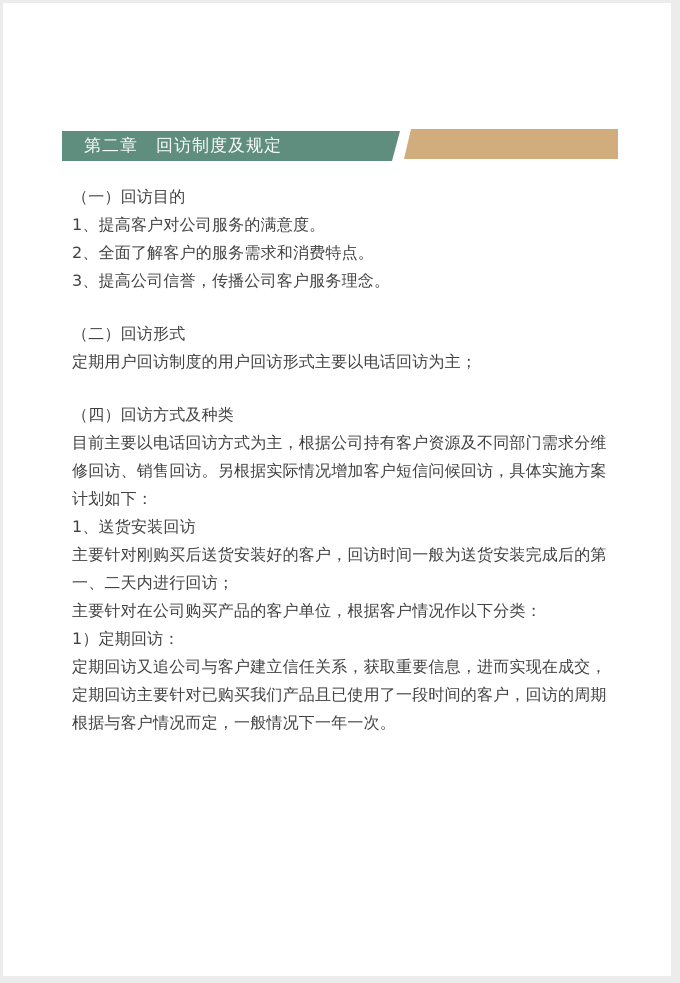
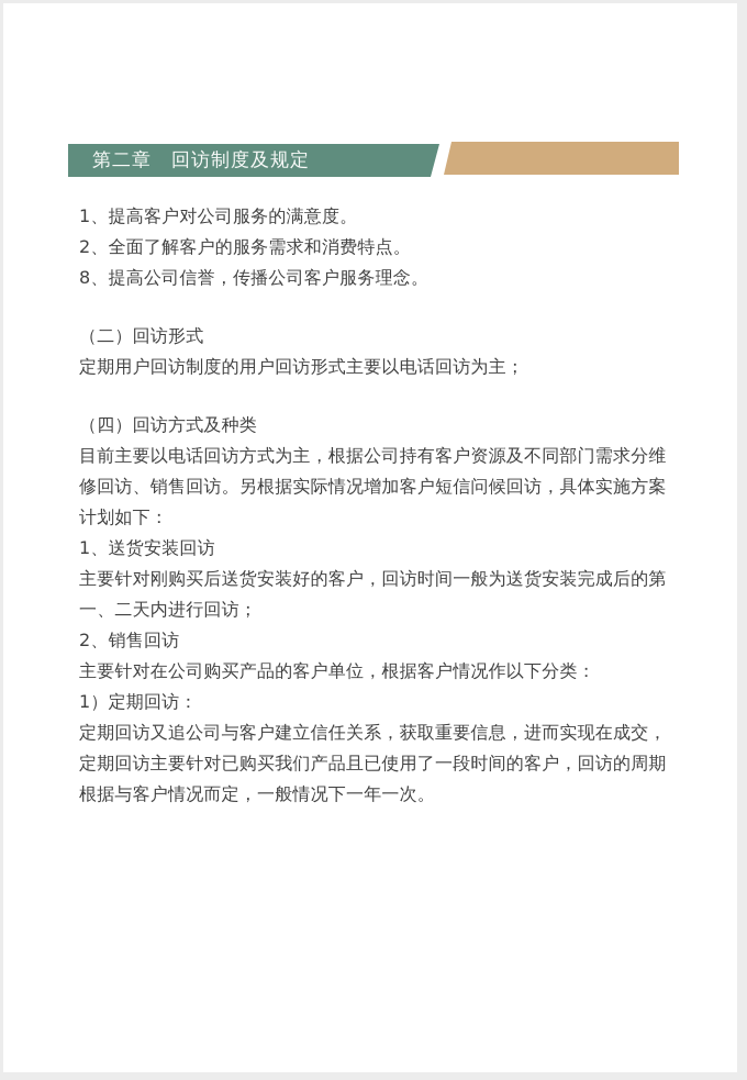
  第二章 回访制度及规定
- （一）回访目的
  1、提高客户对公司服务的满意度。
  2、全面了解客户的服务需求和消费特点。
- 3、提高公司信誉，传播公司客户服务理念。
+ 8、提高公司信誉，传播公司客户服务理念。
  （二）回访形式
  定期用户回访制度的用户回访形式主要以电话回访为主；
  （四）回访方式及种类
  目前主要以电话回访方式为主，根据公司持有客户资源及不同部门需求分维
  修回访、销售回访。另根据实际情况增加客户短信问候回访，具体实施方案
  计划如下：
  1、送货安装回访
  主要针对刚购买后送货安装好的客户，回访时间一般为送货安装完成后的第
  一、二天内进行回访；
+ 2、销售回访
  主要针对在公司购买产品的客户单位，根据客户情况作以下分类：
  1）定期回访：
  定期回访又追公司与客户建立信任关系，获取重要信息，进而实现在成交，
  定期回访主要针对已购买我们产品且已使用了一段时间的客户，回访的周期
  根据与客户情况而定，一般情况下一年一次。
